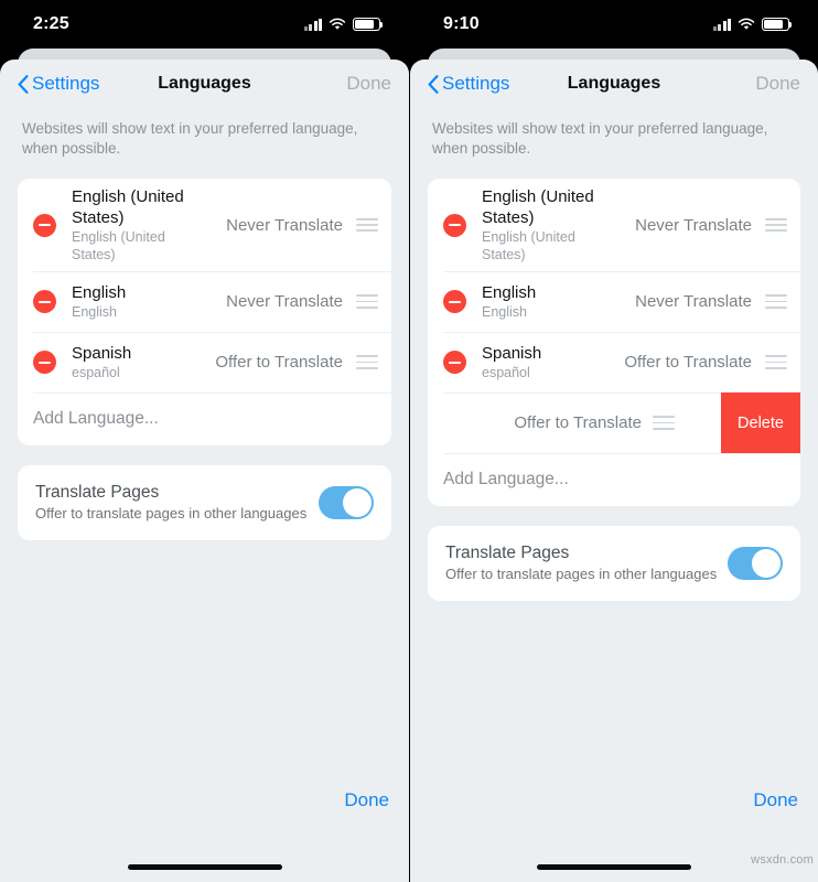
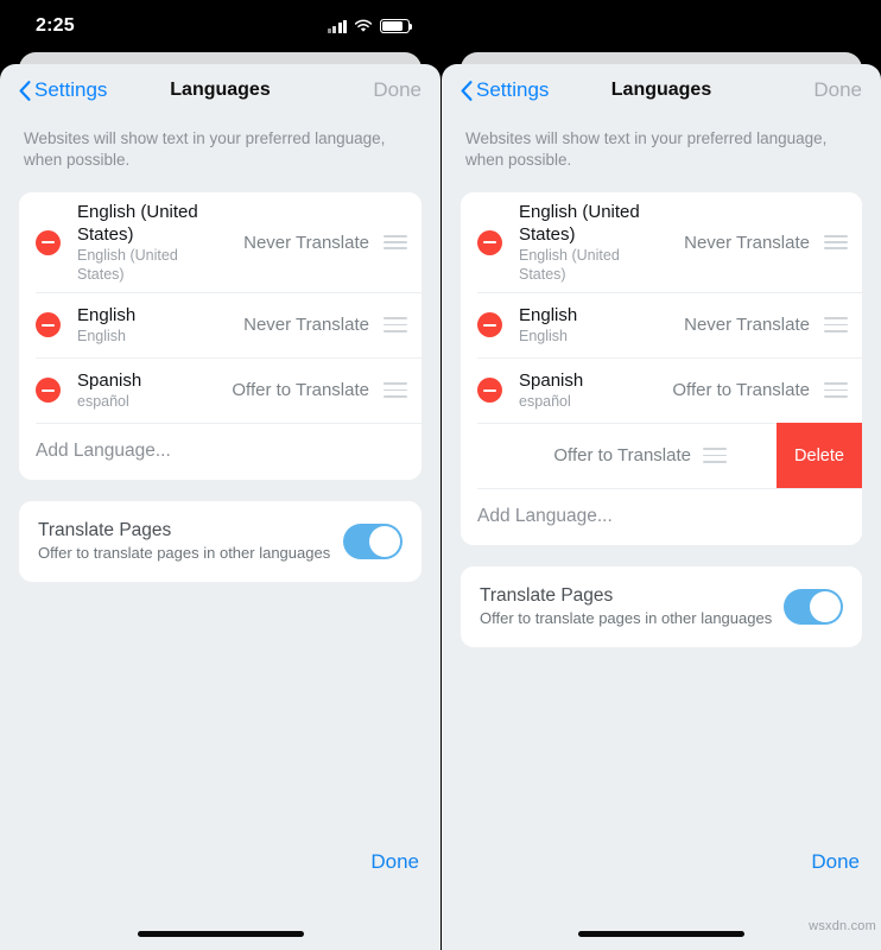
  2:25
  Settings
  Languages
  Done
  Websites will show text in your preferred language, when possible.
  English (United States)
  English (United States)
  Never Translate
  English
  English
  Never Translate
  Spanish
  español
  Offer to Translate
  Add Language...
  Translate Pages
  Offer to translate pages in other languages
  Done
- 9:10
  Settings
  Languages
  Done
  Websites will show text in your preferred language, when possible.
  English (United States)
  English (United States)
  Never Translate
  English
  English
  Never Translate
  Spanish
  español
  Offer to Translate
  Offer to Translate
  Delete
  Add Language...
  Translate Pages
  Offer to translate pages in other languages
  Done
  wsxdn.com
